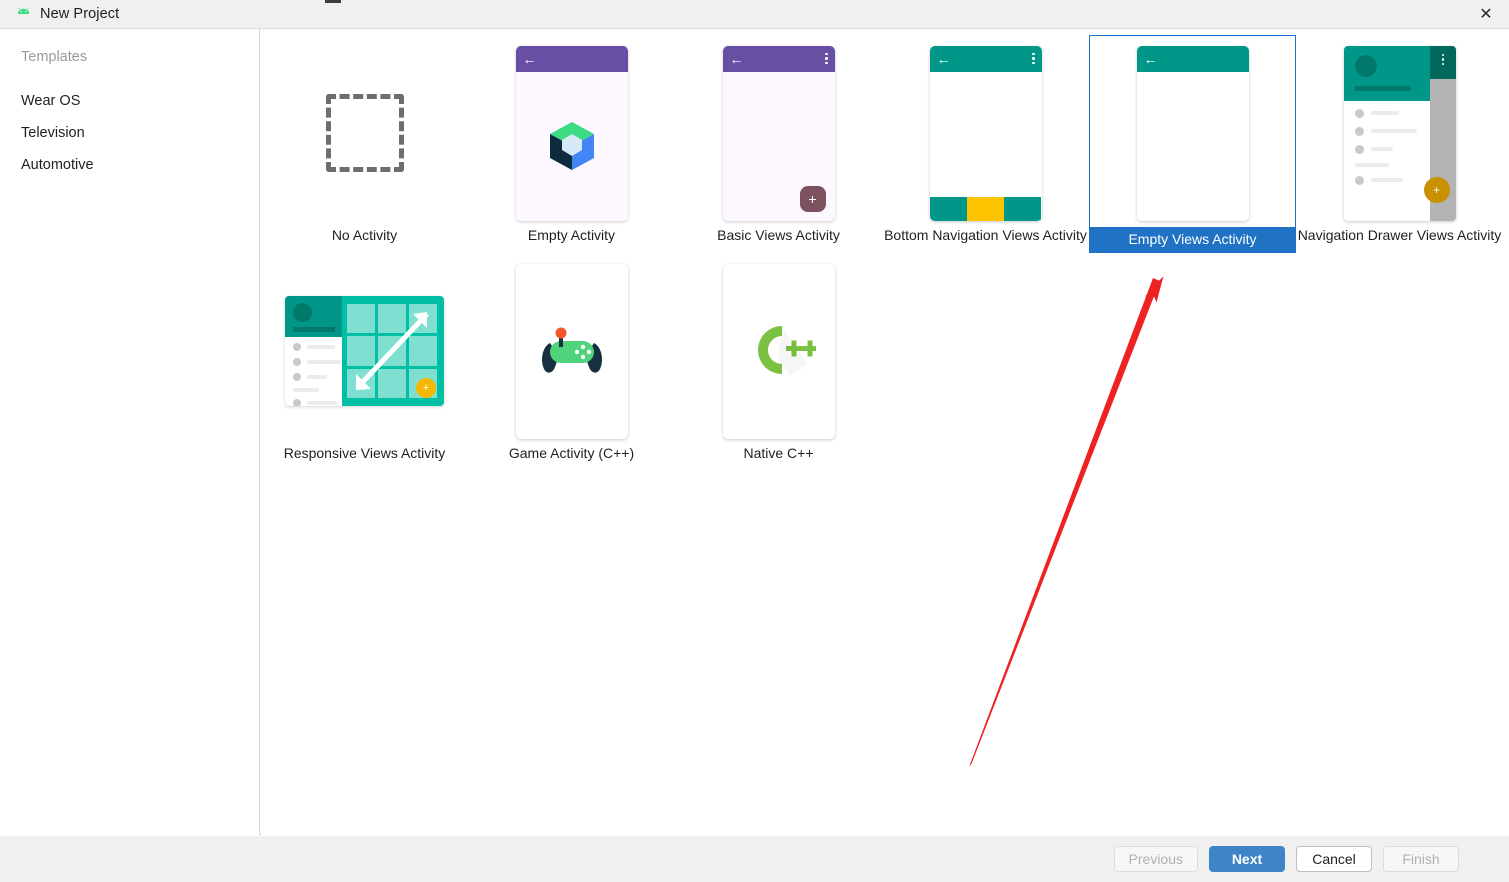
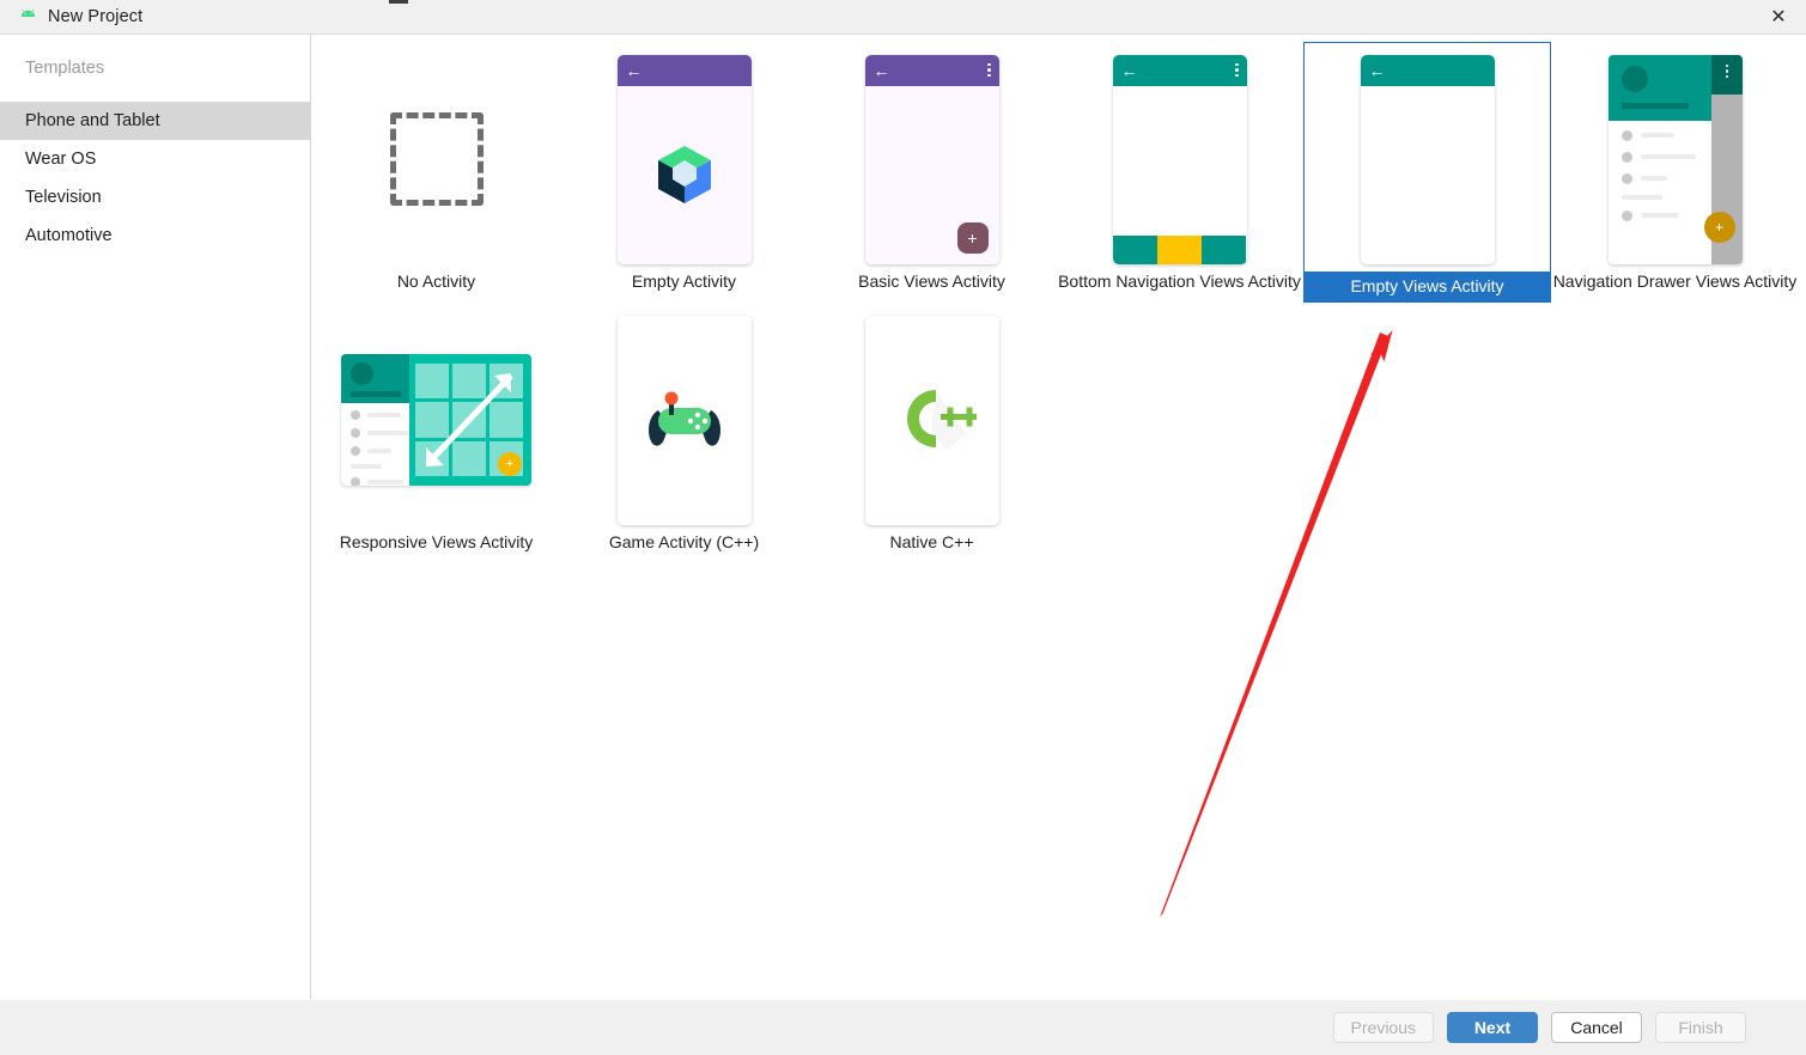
  New Project
  ✕
  Templates
+ Phone and Tablet
  Wear OS
  Television
  Automotive
  No Activity
  ←
  Empty Activity
  ←
  +
  Basic Views Activity
  ←
  Bottom Navigation Views Activity
  ←
  Empty Views Activity
  +
  Navigation Drawer Views Activity
  +
  Responsive Views Activity
  Game Activity (C++)
  Native C++
  Previous
  Next
  Cancel
  Finish
